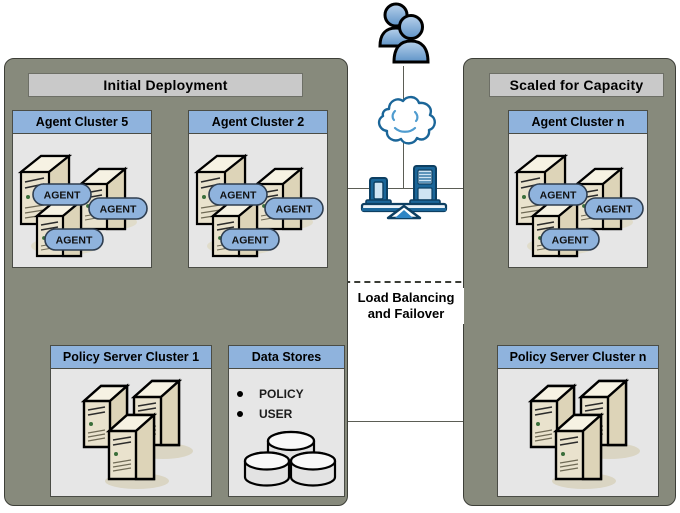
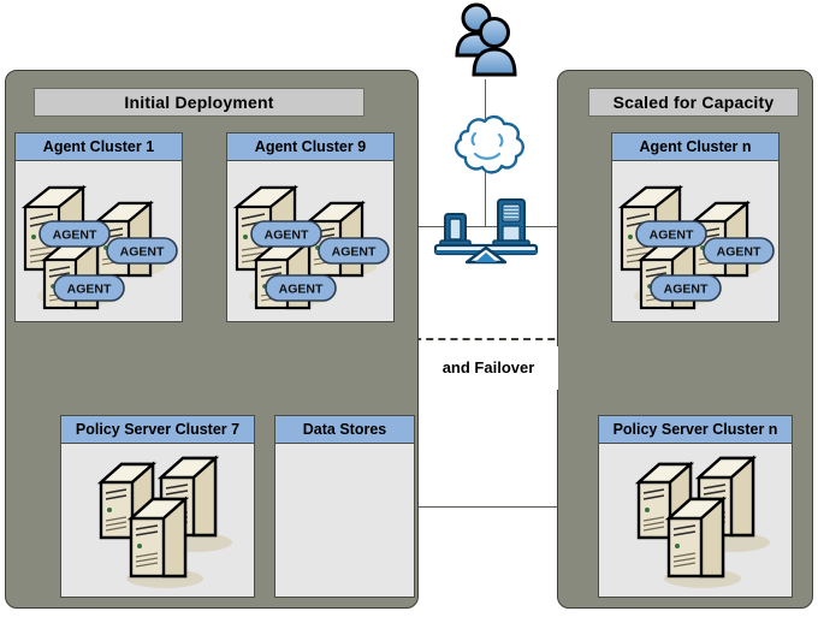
  Initial Deployment
- Agent Cluster 5
+ Agent Cluster 1
  AGENT
  AGENT
  AGENT
- Agent Cluster 2
+ Agent Cluster 9
  AGENT
  AGENT
  AGENT
- Policy Server Cluster 1
+ Policy Server Cluster 7
  Data Stores
- POLICY
- USER
  Scaled for Capacity
  Agent Cluster n
  AGENT
  AGENT
  AGENT
  Policy Server Cluster n
- Load Balancing
  and Failover
